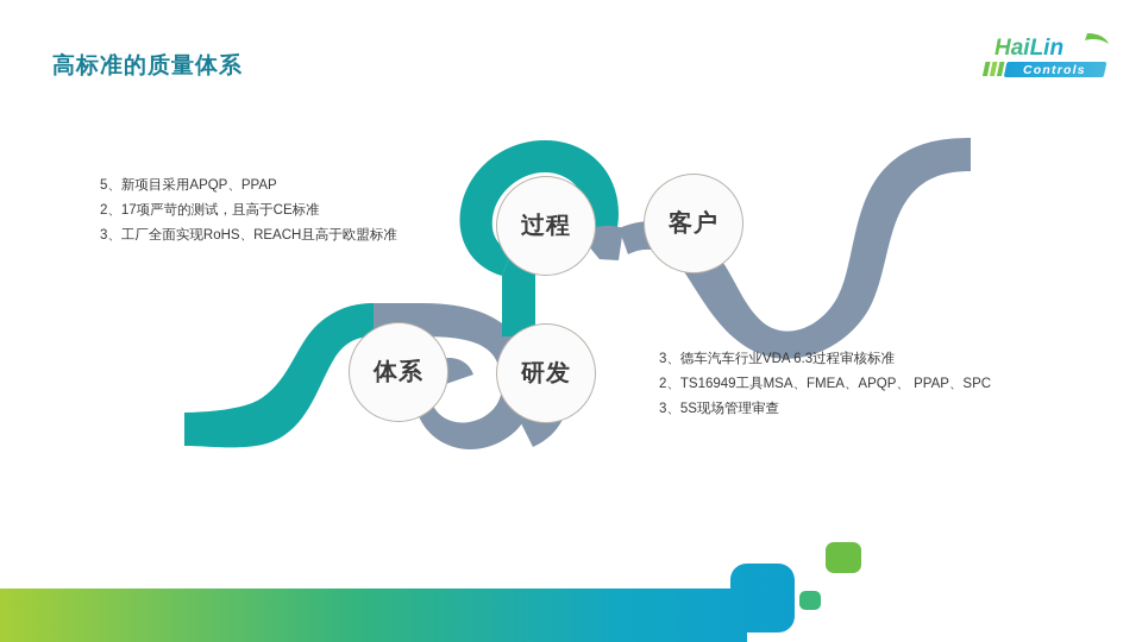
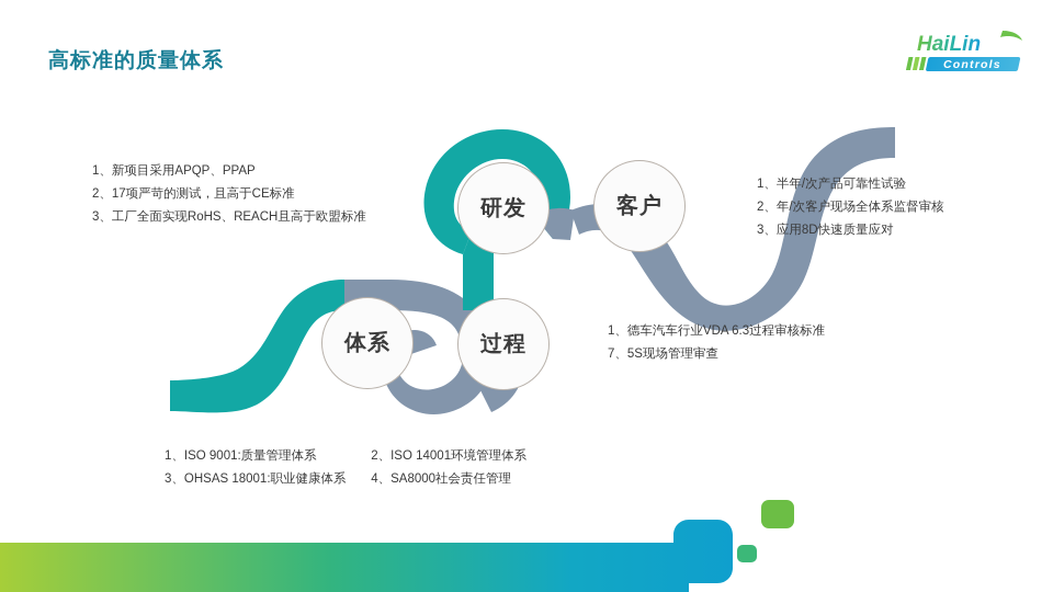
  高标准的质量体系
  HaiLin
  Controls
- 过程
+ 研发
  客户
  体系
- 研发
+ 过程
- 5、新项目采用APQP、PPAP
+ 1、新项目采用APQP、PPAP
  2、17项严苛的测试，且高于CE标准
  3、工厂全面实现RoHS、REACH且高于欧盟标准
+ 1、半年/次产品可靠性试验
+ 2、年/次客户现场全体系监督审核
+ 3、应用8D快速质量应对
- 3、德车汽车行业VDA 6.3过程审核标准
+ 1、德车汽车行业VDA 6.3过程审核标准
- 2、TS16949工具MSA、FMEA、APQP、 PPAP、SPC
- 3、5S现场管理审查
+ 7、5S现场管理审查
+ 1、ISO 9001:质量管理体系 2、ISO 14001环境管理体系
+ 3、OHSAS 18001:职业健康体系 4、SA8000社会责任管理
